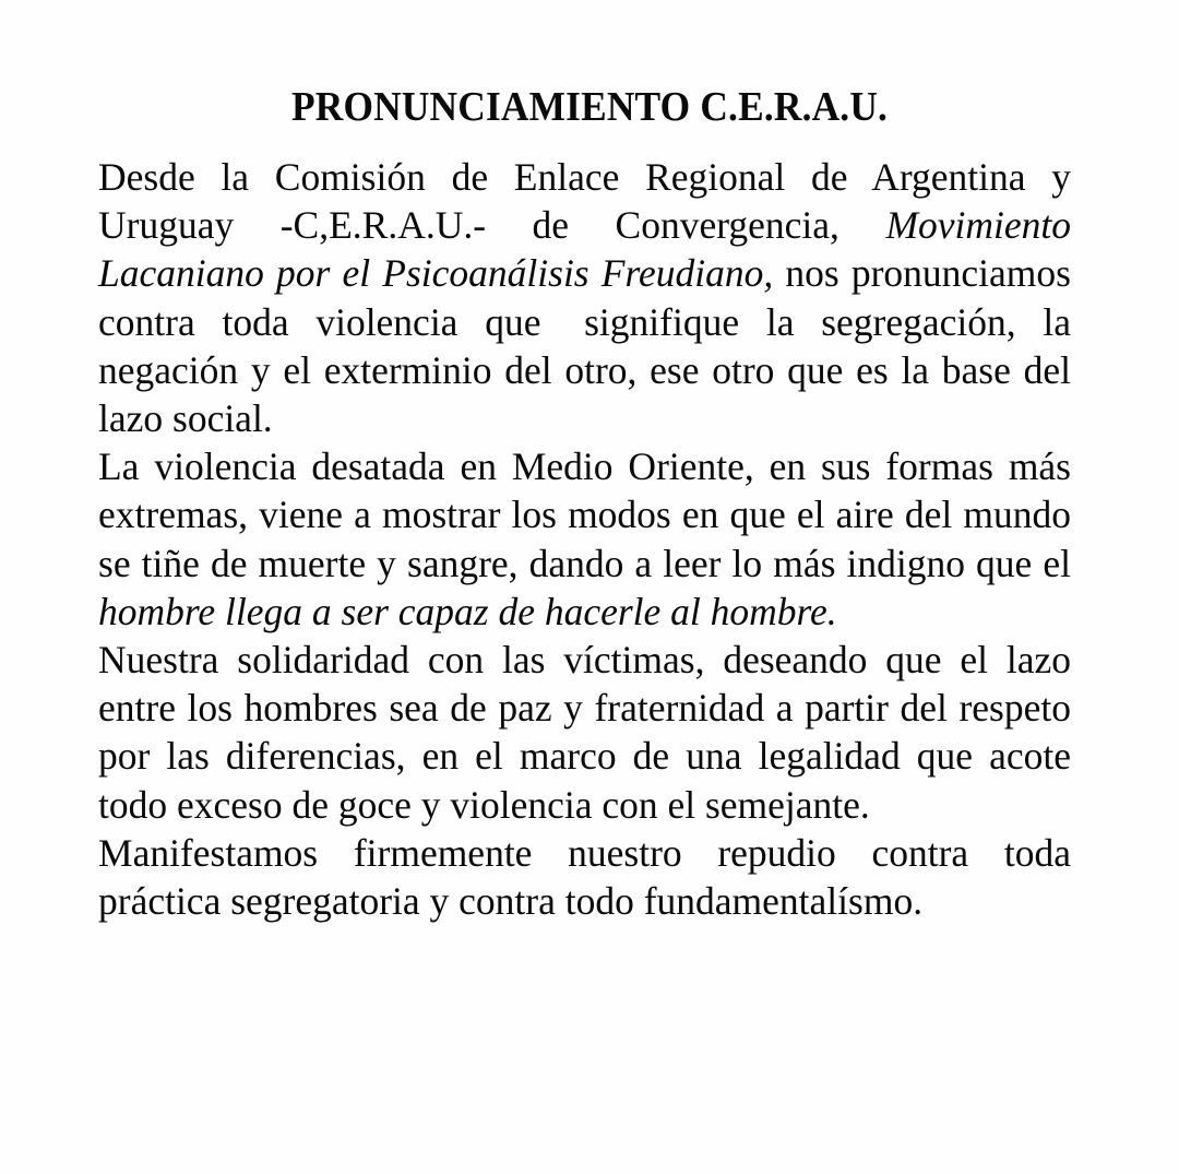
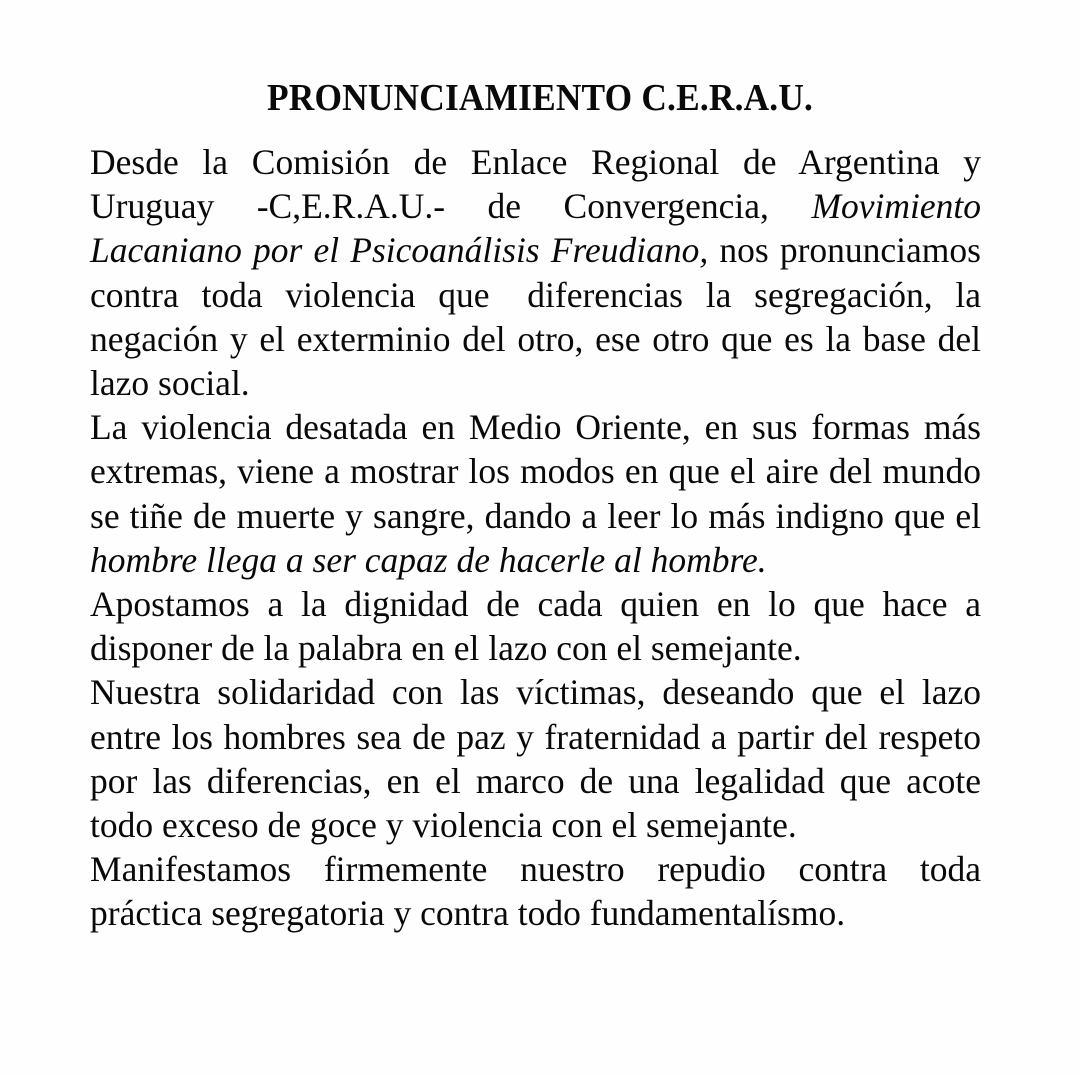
  PRONUNCIAMIENTO C.E.R.A.U.
- Desde la Comisión de Enlace Regional de Argentina y Uruguay -C,E.R.A.U.- de Convergencia, Movimiento Lacaniano por el Psicoanálisis Freudiano, nos pronunciamos contra toda violencia que signifique la segregación, la negación y el exterminio del otro, ese otro que es la base del lazo social.
+ Desde la Comisión de Enlace Regional de Argentina y Uruguay -C,E.R.A.U.- de Convergencia, Movimiento Lacaniano por el Psicoanálisis Freudiano, nos pronunciamos contra toda violencia que diferencias la segregación, la negación y el exterminio del otro, ese otro que es la base del lazo social.
  La violencia desatada en Medio Oriente, en sus formas más extremas, viene a mostrar los modos en que el aire del mundo se tiñe de muerte y sangre, dando a leer lo más indigno que el hombre llega a ser capaz de hacerle al hombre.
+ Apostamos a la dignidad de cada quien en lo que hace a disponer de la palabra en el lazo con el semejante.
  Nuestra solidaridad con las víctimas, deseando que el lazo entre los hombres sea de paz y fraternidad a partir del respeto por las diferencias, en el marco de una legalidad que acote todo exceso de goce y violencia con el semejante.
  Manifestamos firmemente nuestro repudio contra toda práctica segregatoria y contra todo fundamentalísmo.
